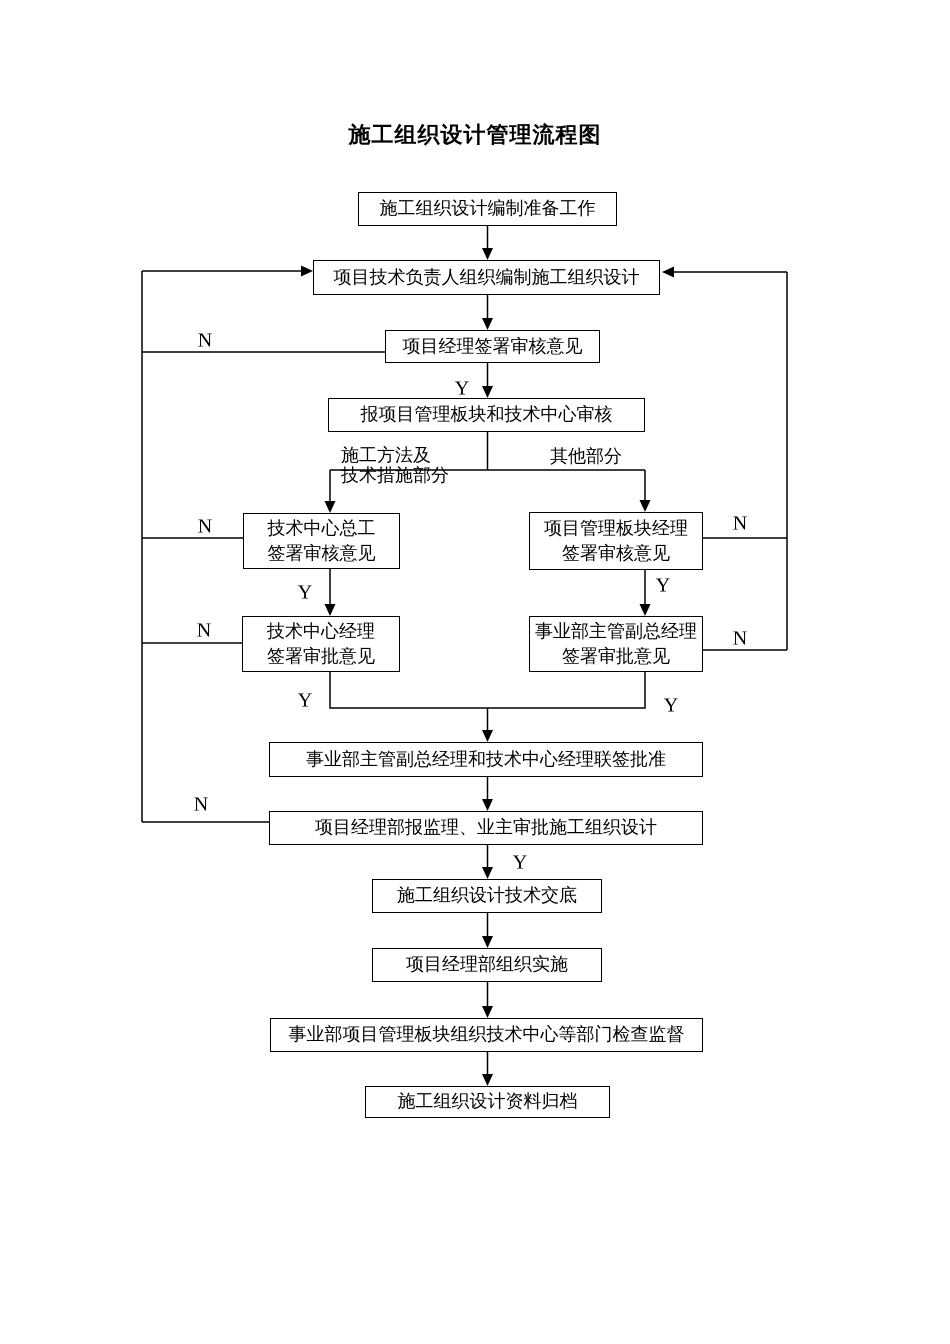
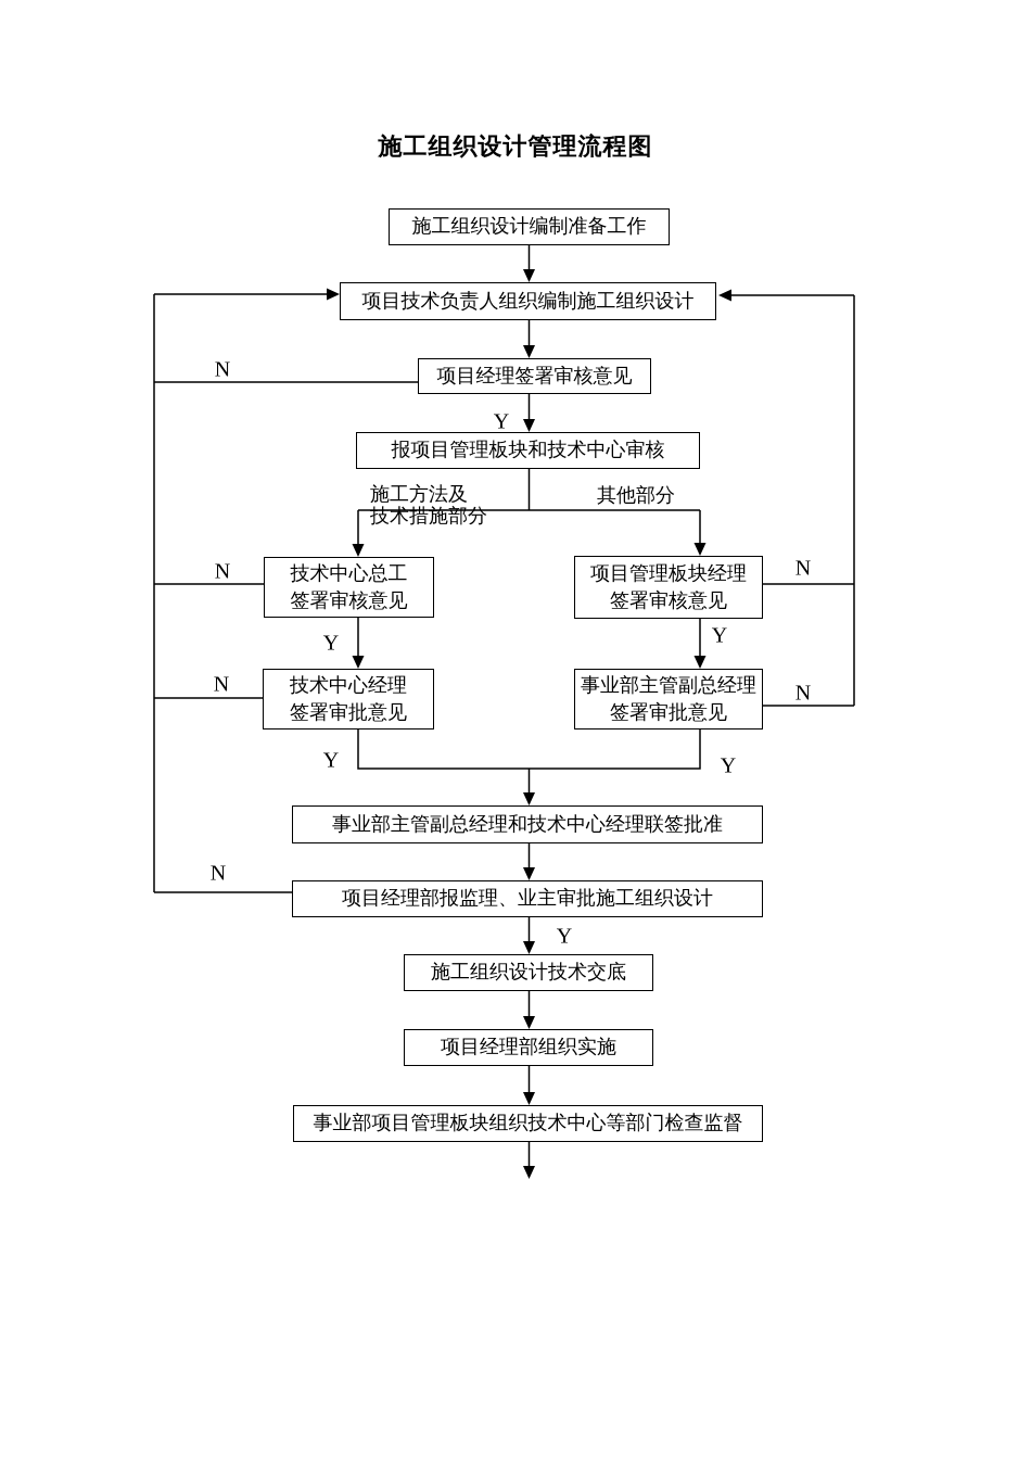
  施工组织设计管理流程图
  施工组织设计编制准备工作
  项目技术负责人组织编制施工组织设计
  项目经理签署审核意见
  报项目管理板块和技术中心审核
  技术中心总工
  签署审核意见
  项目管理板块经理
  签署审核意见
  技术中心经理
  签署审批意见
  事业部主管副总经理
  签署审批意见
  事业部主管副总经理和技术中心经理联签批准
  项目经理部报监理、业主审批施工组织设计
  施工组织设计技术交底
  项目经理部组织实施
  事业部项目管理板块组织技术中心等部门检查监督
- 施工组织设计资料归档
  施工方法及
  技术措施部分
  其他部分
  N
  N
  N
  N
  N
  N
  Y
  Y
  Y
  Y
  Y
  Y
